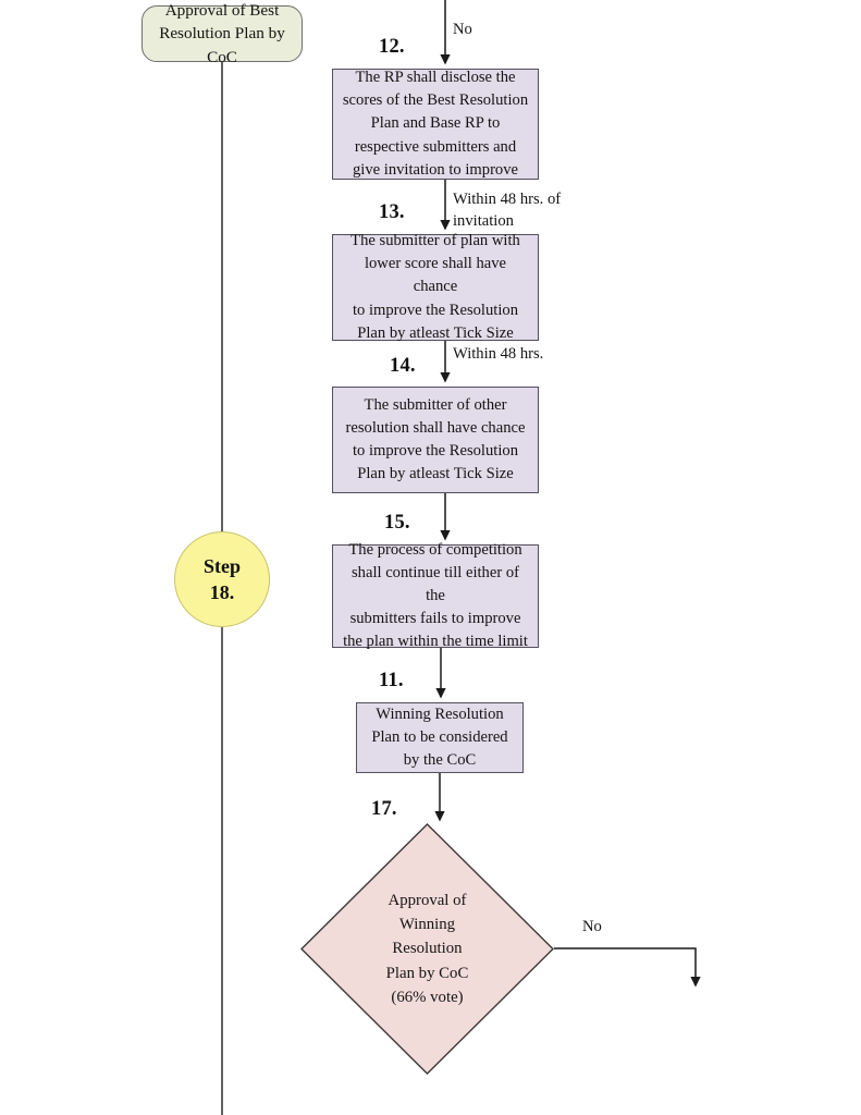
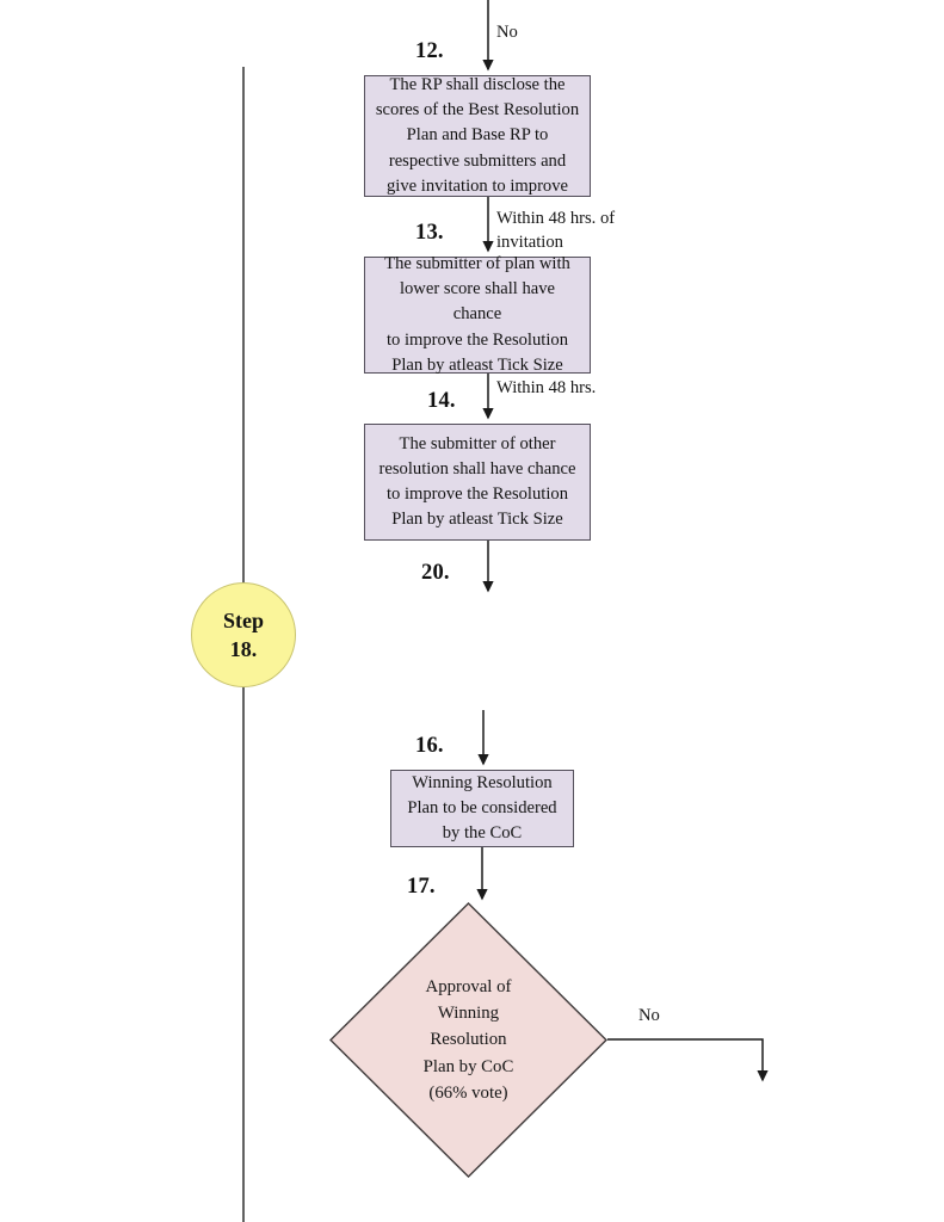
- Approval of Best
- Resolution Plan by
- CoC
  Step
  18.
  12.
  The RP shall disclose the
  scores of the Best Resolution
  Plan and Base RP to
  respective submitters and
  give invitation to improve
  13.
  The submitter of plan with
  lower score shall have chance
  to improve the Resolution
  Plan by atleast Tick Size
  14.
  The submitter of other
  resolution shall have chance
  to improve the Resolution
  Plan by atleast Tick Size
- 15.
+ 20.
- The process of competition
- shall continue till either of the
- submitters fails to improve
- the plan within the time limit
- 11.
+ 16.
  Winning Resolution
  Plan to be considered
  by the CoC
  17.
  Approval of
  Winning
  Resolution
  Plan by CoC
  (66% vote)
  No
  Within 48 hrs. of
  invitation
  Within 48 hrs.
  No
